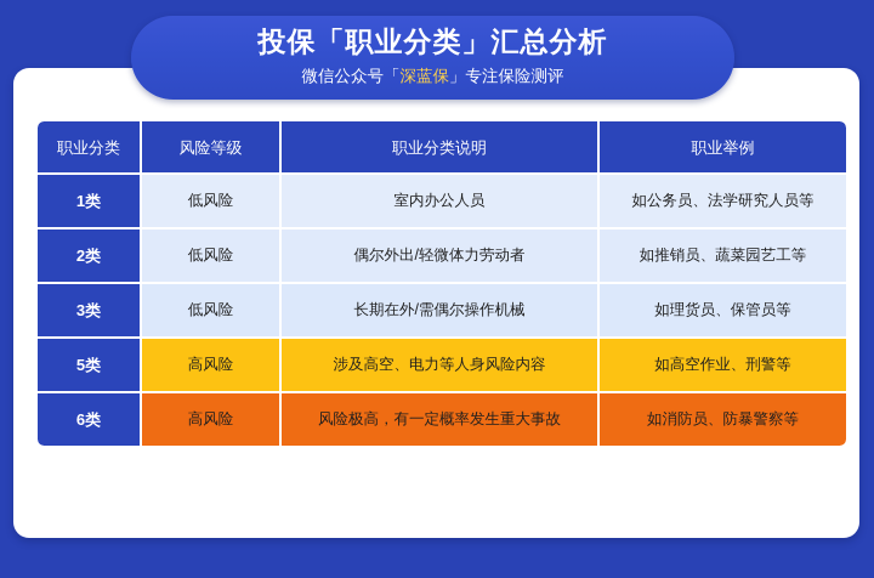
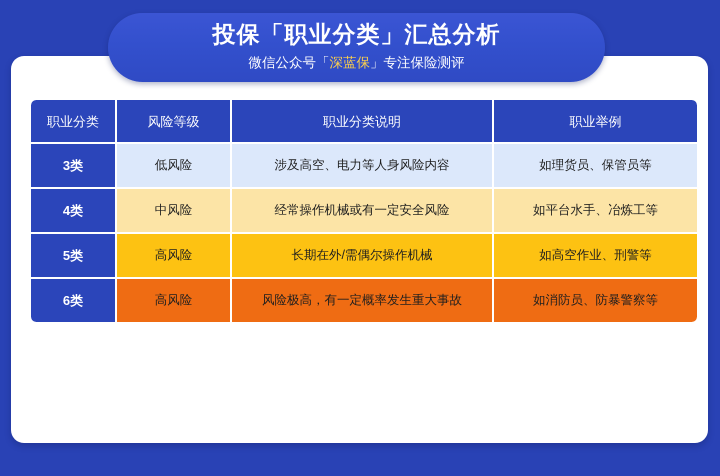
  投保「职业分类」汇总分析
  微信公众号「深蓝保」专注保险测评
  职业分类	风险等级	职业分类说明	职业举例
- 1类	低风险	室内办公人员	如公务员、法学研究人员等
- 2类	低风险	偶尔外出/轻微体力劳动者	如推销员、蔬菜园艺工等
- 3类	低风险	长期在外/需偶尔操作机械	如理货员、保管员等
+ 3类	低风险	涉及高空、电力等人身风险内容	如理货员、保管员等
+ 4类	中风险	经常操作机械或有一定安全风险	如平台水手、冶炼工等
- 5类	高风险	涉及高空、电力等人身风险内容	如高空作业、刑警等
+ 5类	高风险	长期在外/需偶尔操作机械	如高空作业、刑警等
  6类	高风险	风险极高，有一定概率发生重大事故	如消防员、防暴警察等
